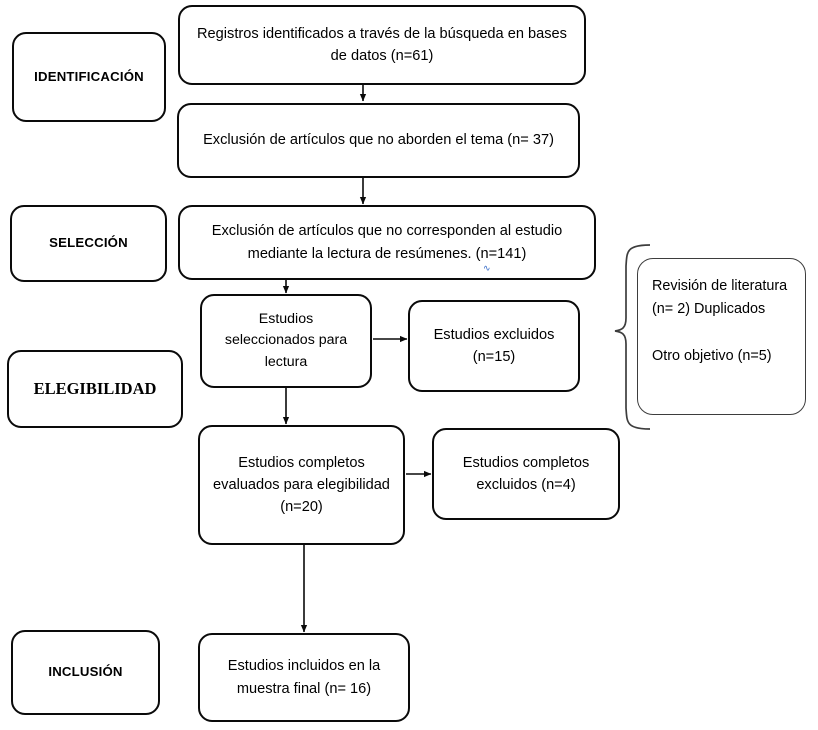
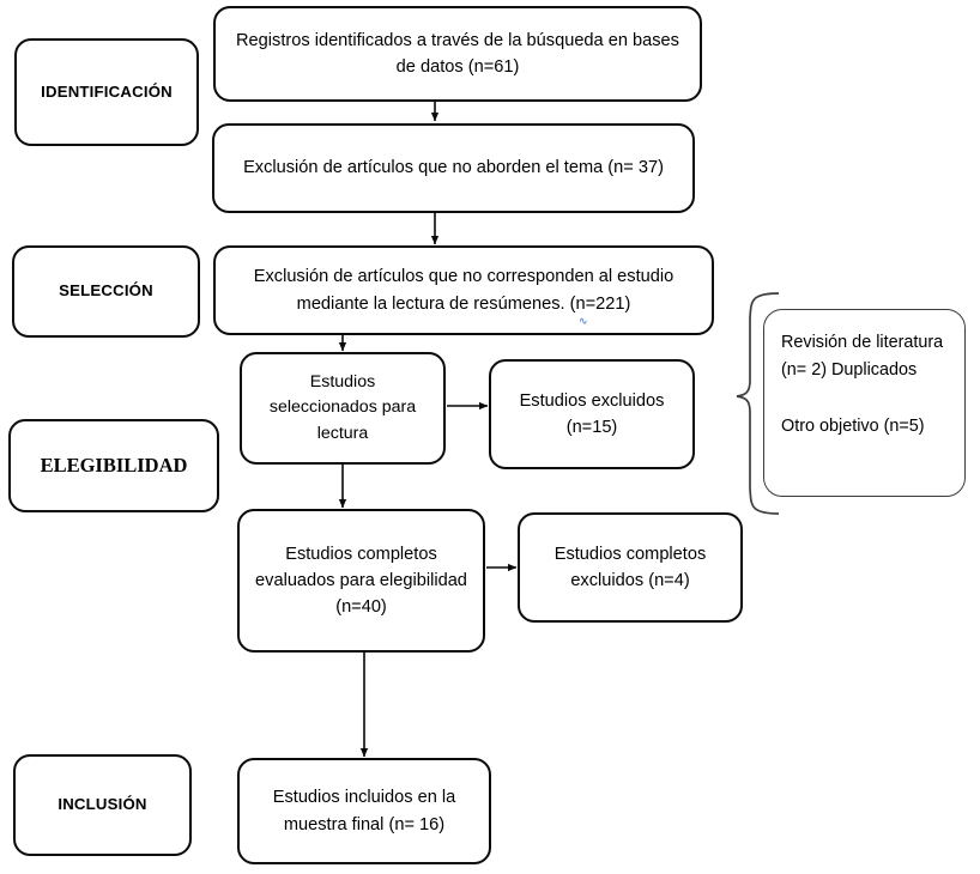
  IDENTIFICACIÓN
  SELECCIÓN
  ELEGIBILIDAD
  INCLUSIÓN
  Registros identificados a través de la búsqueda en bases de datos (n=61)
  Exclusión de artículos que no aborden el tema (n= 37)
- Exclusión de artículos que no corresponden al estudio mediante la lectura de resúmenes. (n=141)
+ Exclusión de artículos que no corresponden al estudio mediante la lectura de resúmenes. (n=221)
  ∿
  Estudios seleccionados para lectura
  Estudios excluidos (n=15)
- Estudios completos evaluados para elegibilidad (n=20)
+ Estudios completos evaluados para elegibilidad (n=40)
  Estudios completos excluidos (n=4)
  Estudios incluidos en la muestra final (n= 16)
  Revisión de literatura (n= 2) Duplicados
  Otro objetivo (n=5)
